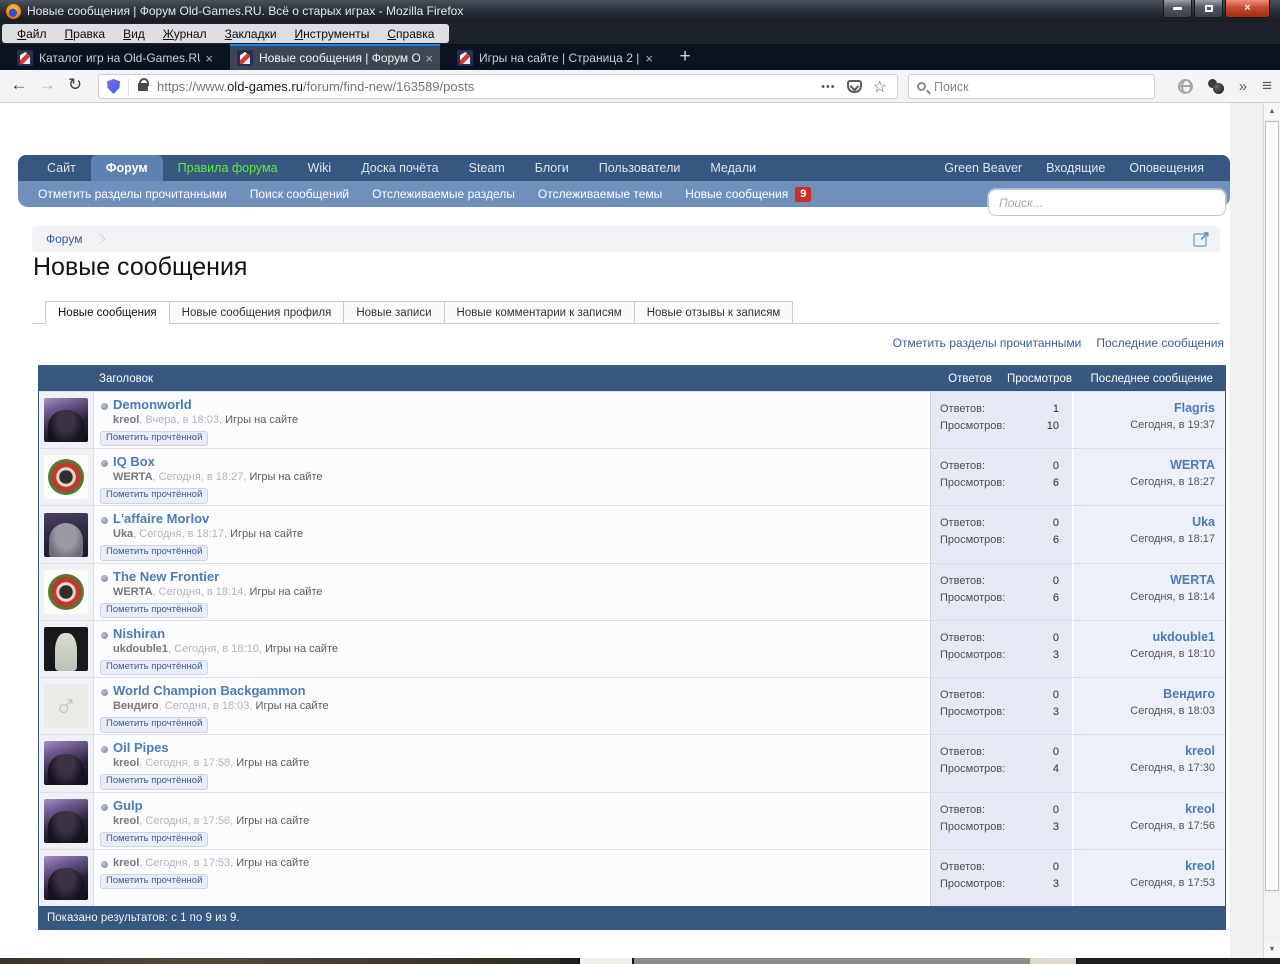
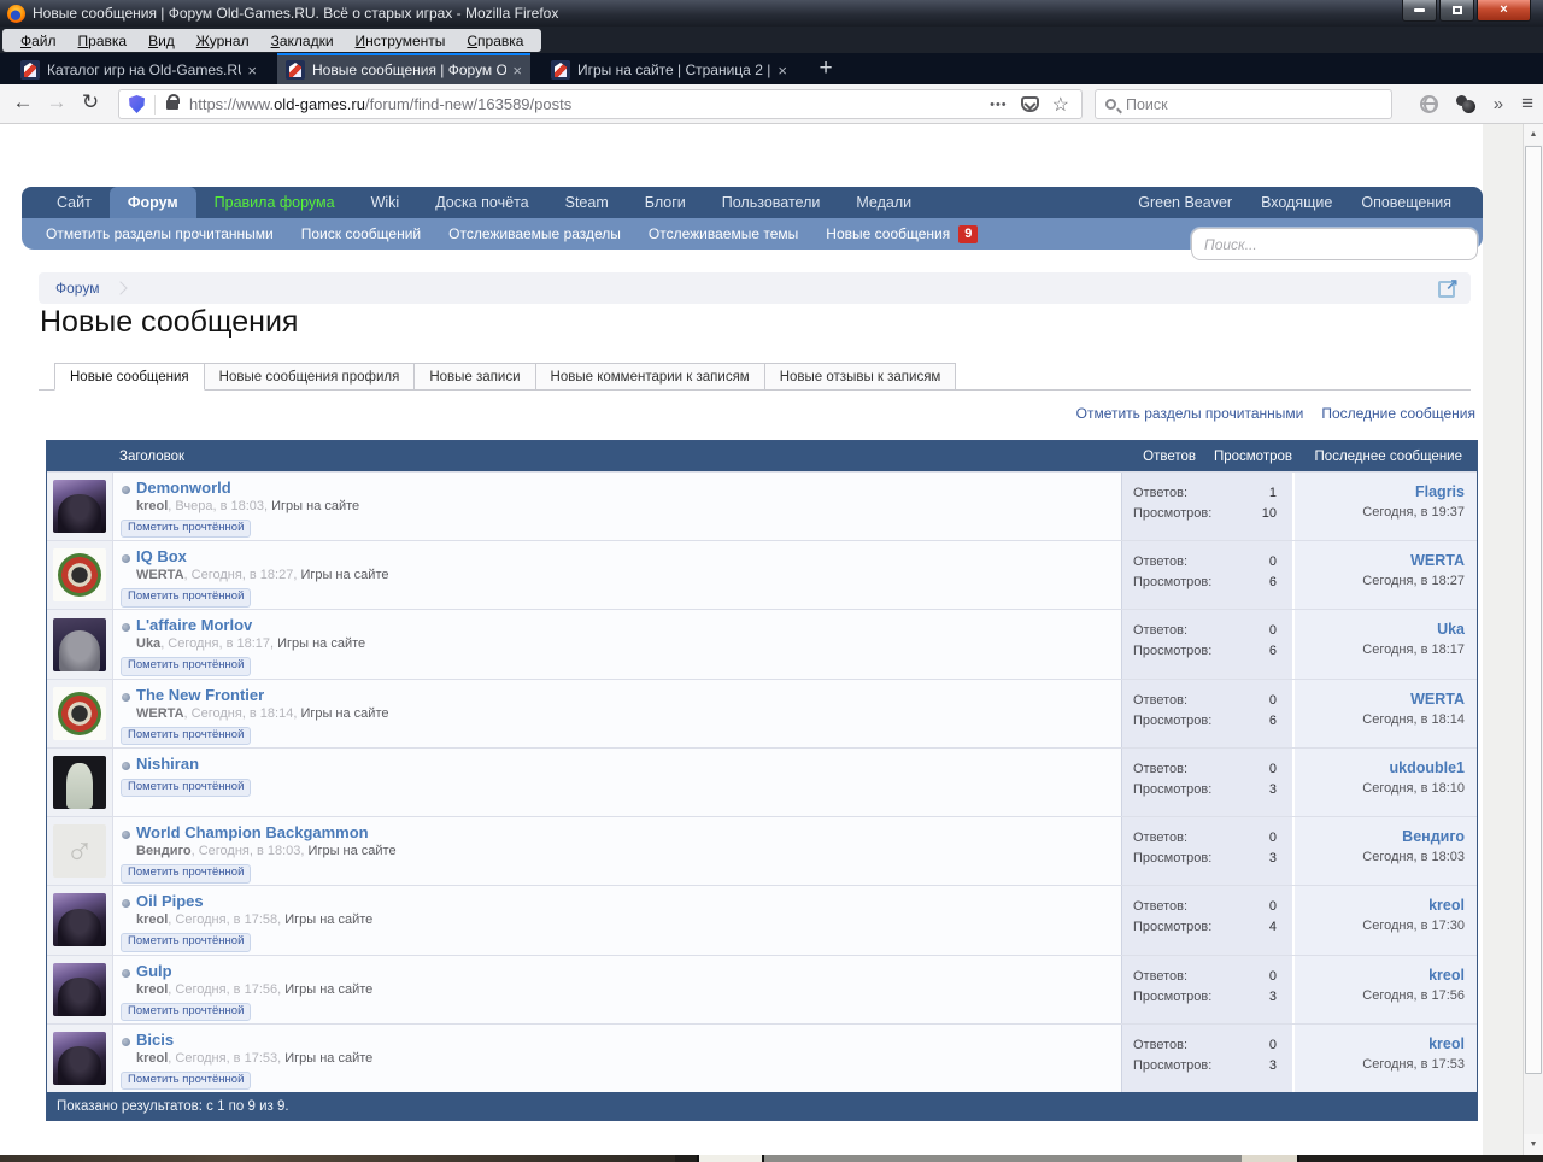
  Новые сообщения | Форум Old-Games.RU. Всё о старых играх - Mozilla Firefox
  ×
  Файл
  Правка
  Вид
  Журнал
  Закладки
  Инструменты
  Справка
  Каталог игр на Old-Games.R
  ×
  Новые сообщения | Форум O
  ×
  Игры на сайте | Страница 2 |
  ×
  +
  ←
  →
  ↻
  https://www.
  old-games.ru
  /forum/find-new/163589/posts
  •••
  ☆
  Поиск
  »
  ≡
  Сайт
  Форум
  Правила форума
  Wiki
  Доска почёта
  Steam
  Блоги
  Пользователи
  Медали
  Green Beaver
  Входящие
  Оповещения
  Отметить разделы прочитанными
  Поиск сообщений
  Отслеживаемые разделы
  Отслеживаемые темы
  Новые сообщения
  9
  Поиск...
  Форум
  ↗
  Новые сообщения
  Новые сообщения
  Новые сообщения профиля
  Новые записи
  Новые комментарии к записям
  Новые отзывы к записям
  Отметить разделы прочитанными Последние сообщения
  Заголовок
  Ответов
  Просмотров
  Последнее сообщение
  Demonworld
  kreol, Вчера, в 18:03, Игры на сайте
  Пометить прочтённой
  Ответов:
  1
  Просмотров:
  10
  Flagris
  Сегодня, в 19:37
  IQ Box
  WERTA, Сегодня, в 18:27, Игры на сайте
  Пометить прочтённой
  Ответов:
  0
  Просмотров:
  6
  WERTA
  Сегодня, в 18:27
  L'affaire Morlov
  Uka, Сегодня, в 18:17, Игры на сайте
  Пометить прочтённой
  Ответов:
  0
  Просмотров:
  6
  Uka
  Сегодня, в 18:17
  The New Frontier
  WERTA, Сегодня, в 18:14, Игры на сайте
  Пометить прочтённой
  Ответов:
  0
  Просмотров:
  6
  WERTA
  Сегодня, в 18:14
  Nishiran
- ukdouble1, Сегодня, в 18:10, Игры на сайте
  Пометить прочтённой
  Ответов:
  0
  Просмотров:
  3
  ukdouble1
  Сегодня, в 18:10
  ♂
  World Champion Backgammon
  Вендиго, Сегодня, в 18:03, Игры на сайте
  Пометить прочтённой
  Ответов:
  0
  Просмотров:
  3
  Вендиго
  Сегодня, в 18:03
  Oil Pipes
  kreol, Сегодня, в 17:58, Игры на сайте
  Пометить прочтённой
  Ответов:
  0
  Просмотров:
  4
  kreol
  Сегодня, в 17:30
  Gulp
  kreol, Сегодня, в 17:56, Игры на сайте
  Пометить прочтённой
  Ответов:
  0
  Просмотров:
  3
  kreol
  Сегодня, в 17:56
+ Bicis
  kreol, Сегодня, в 17:53, Игры на сайте
  Пометить прочтённой
  Ответов:
  0
  Просмотров:
  3
  kreol
  Сегодня, в 17:53
  Показано результатов: с 1 по 9 из 9.
